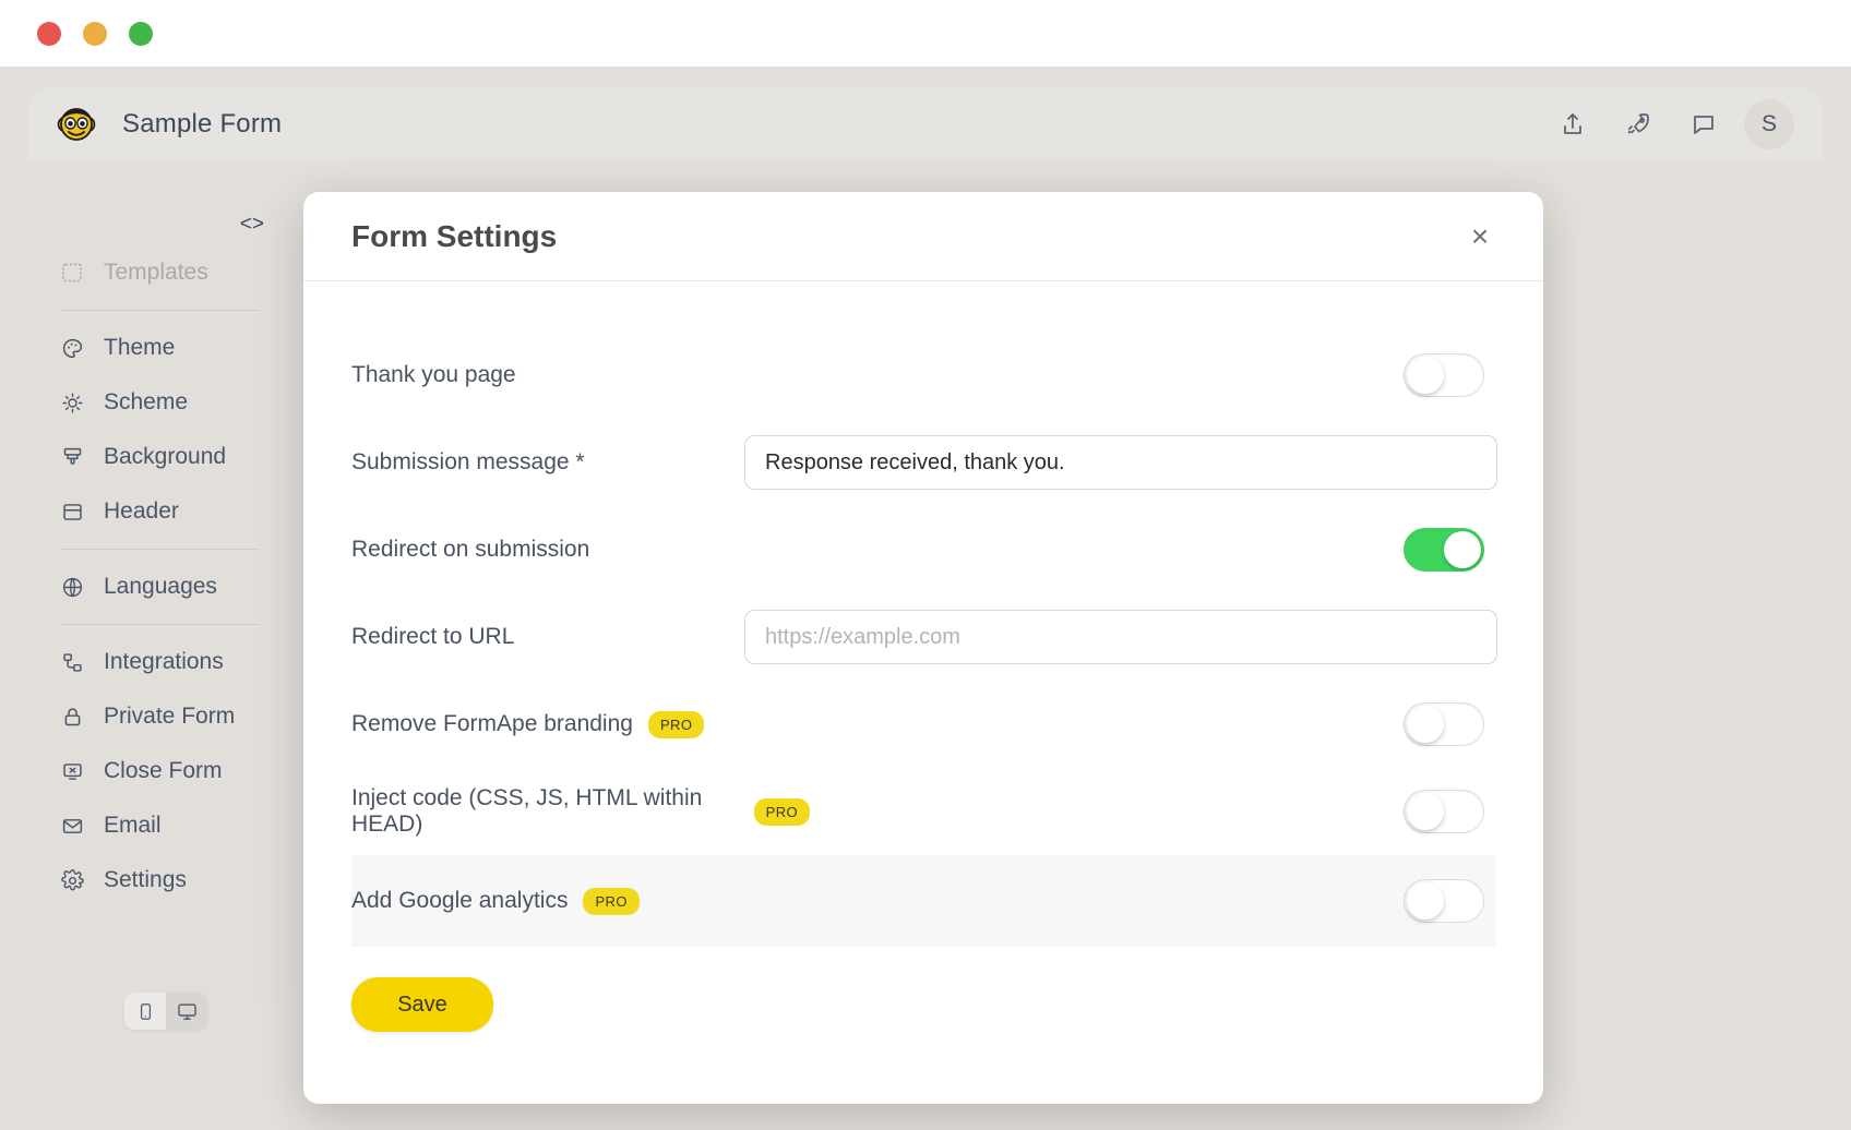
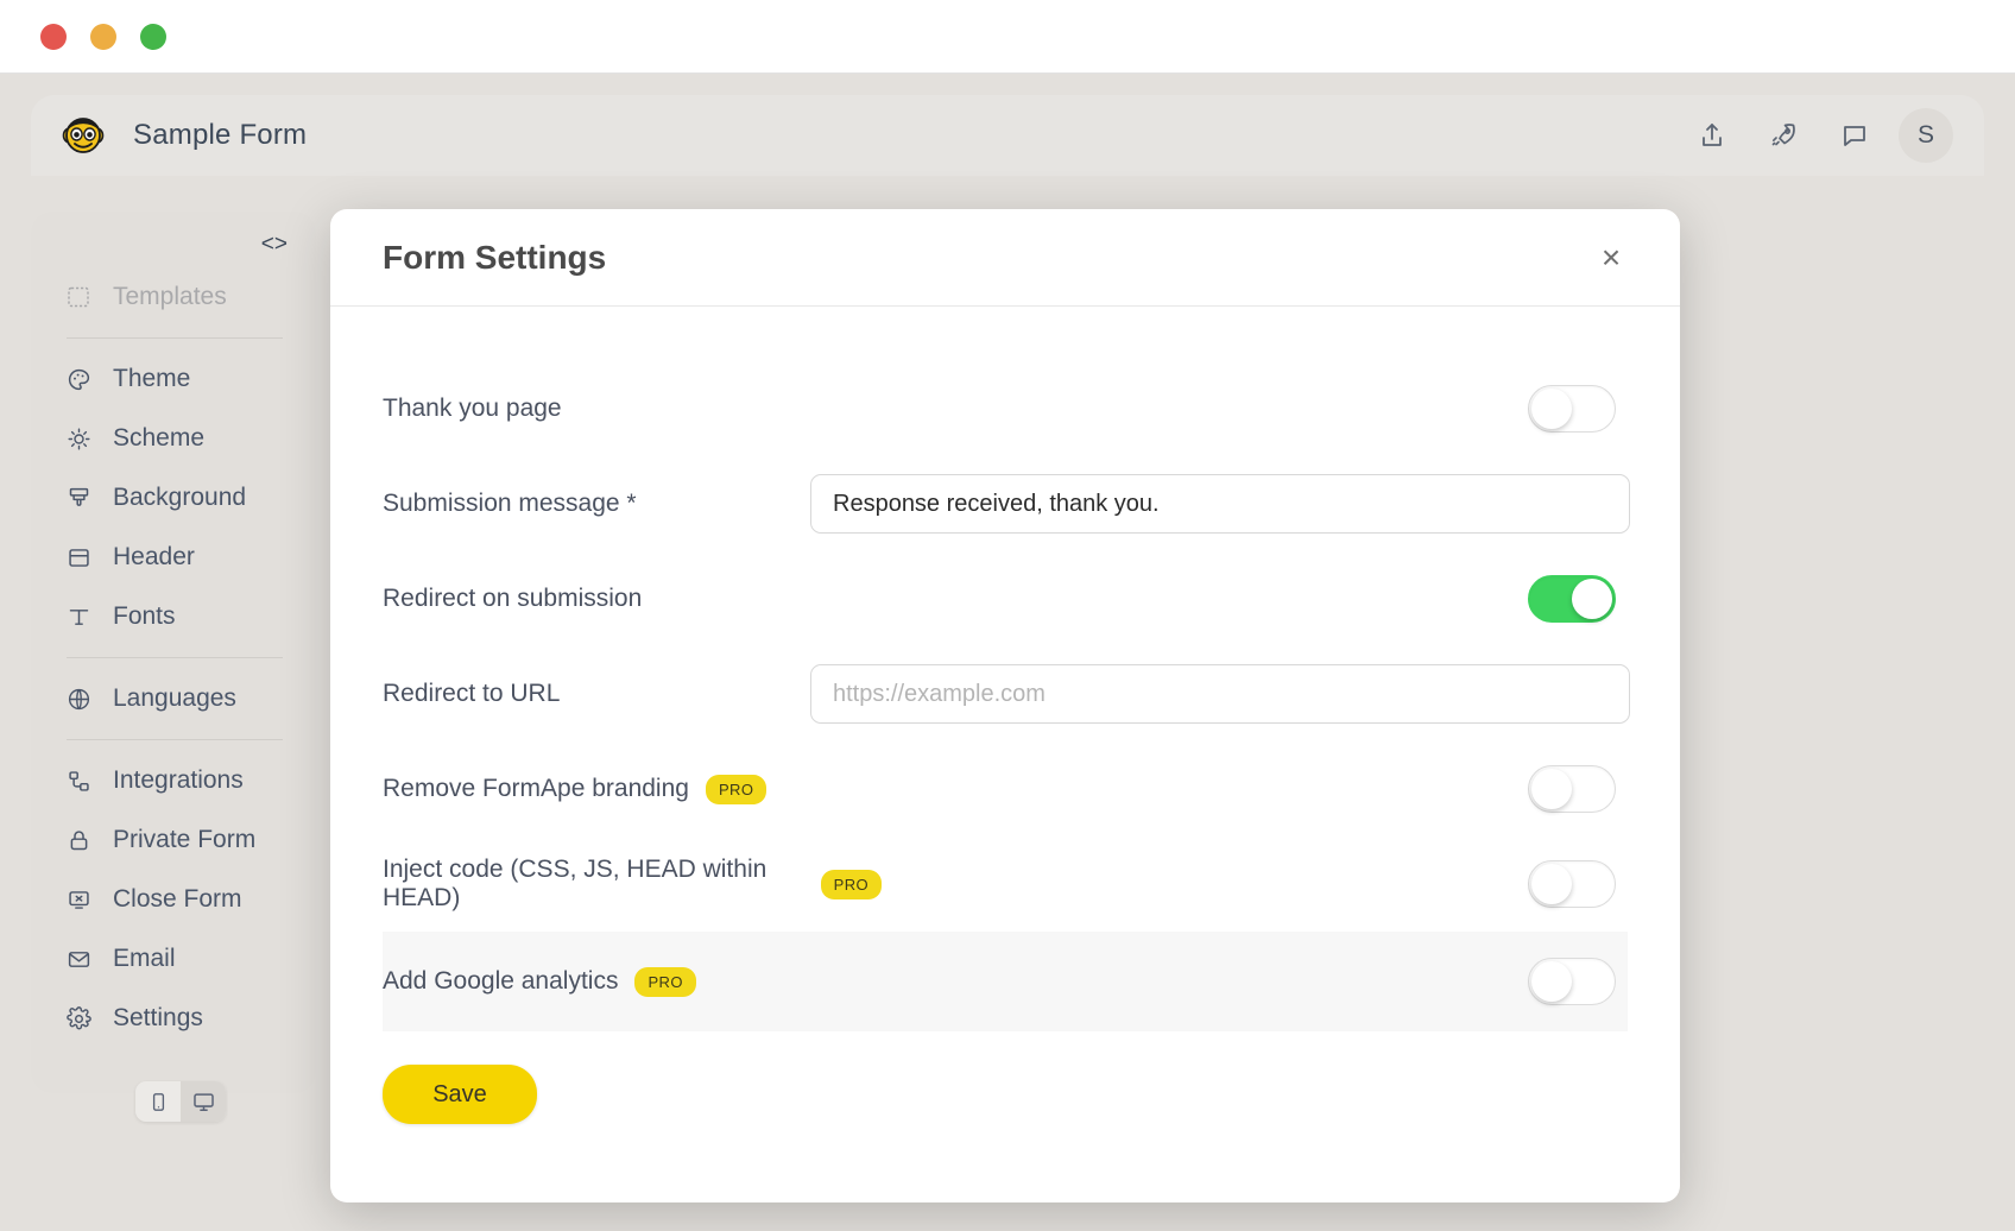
  Sample Form
  S
  <>
  Templates
  Theme
  Scheme
  Background
  Header
+ Fonts
  Languages
  Integrations
  Private Form
  Close Form
  Email
  Settings
  Form Settings
  ×
  Thank you page
  Submission message *
  Response received, thank you.
  Redirect on submission
  Redirect to URL
  https://example.com
  Remove FormApe branding
  PRO
- Inject code (CSS, JS, HTML within HEAD)
+ Inject code (CSS, JS, HEAD within HEAD)
  PRO
  Add Google analytics
  PRO
  Save
